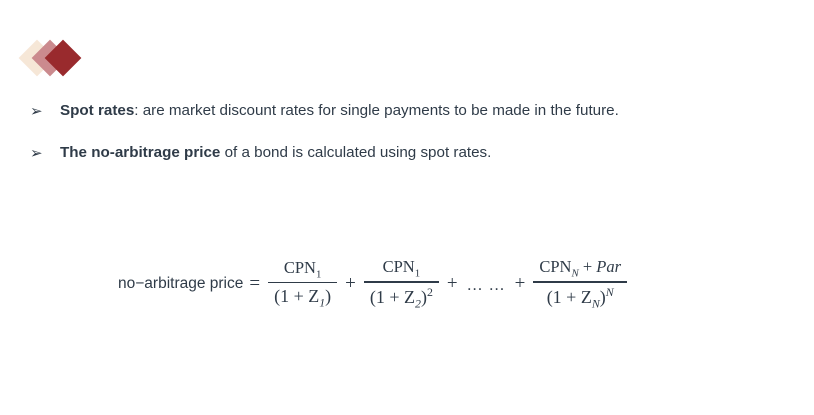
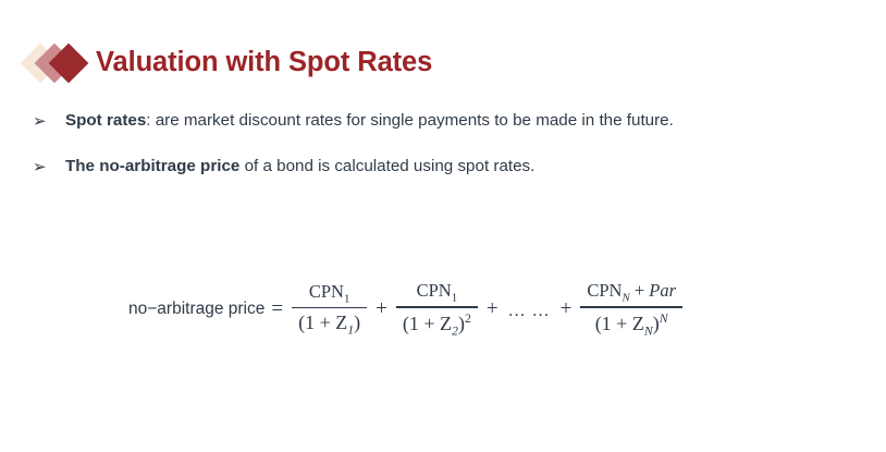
+ Valuation with Spot Rates
  ➢
  Spot rates: are market discount rates for single payments to be made in the future.
  ➢
  The no-arbitrage price of a bond is calculated using spot rates.
  no−arbitrage price
  =
  CPN1
  (1 + Z1)
  +
  CPN1
  (1 + Z2)2
  +
  … …
  +
  CPNN + Par
  (1 + ZN)N
